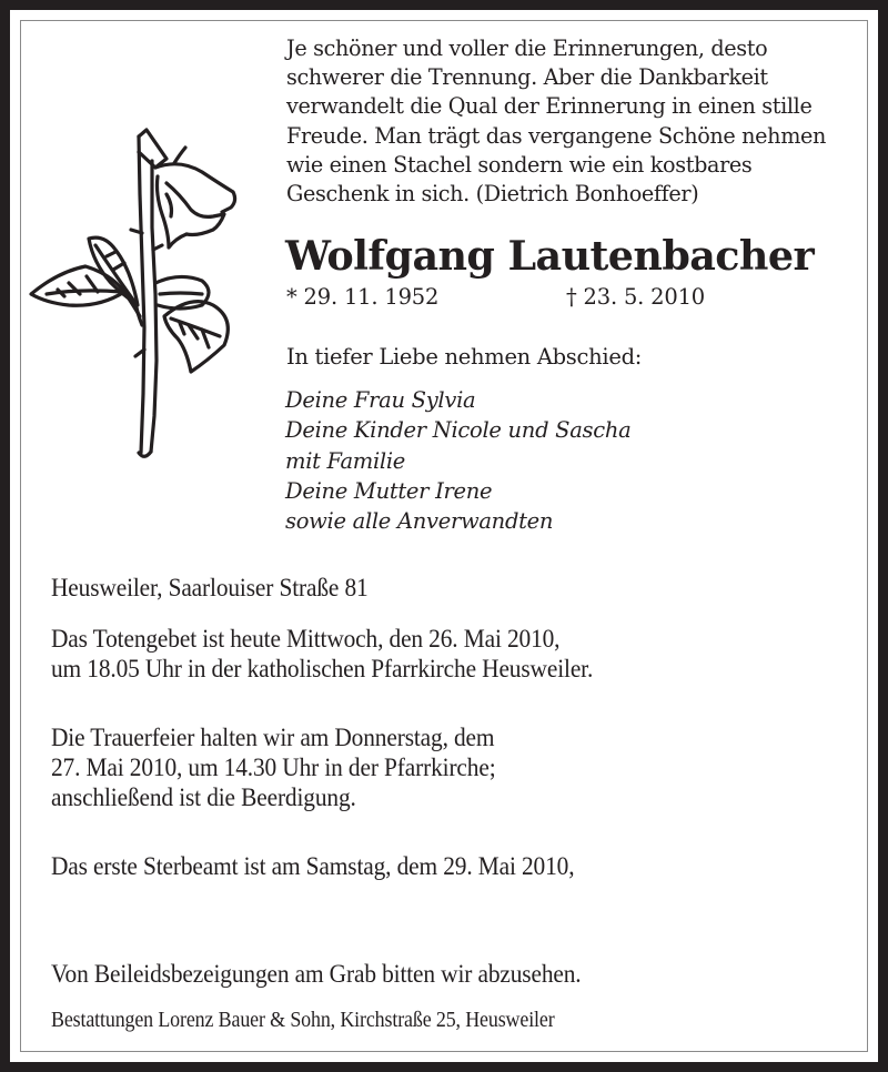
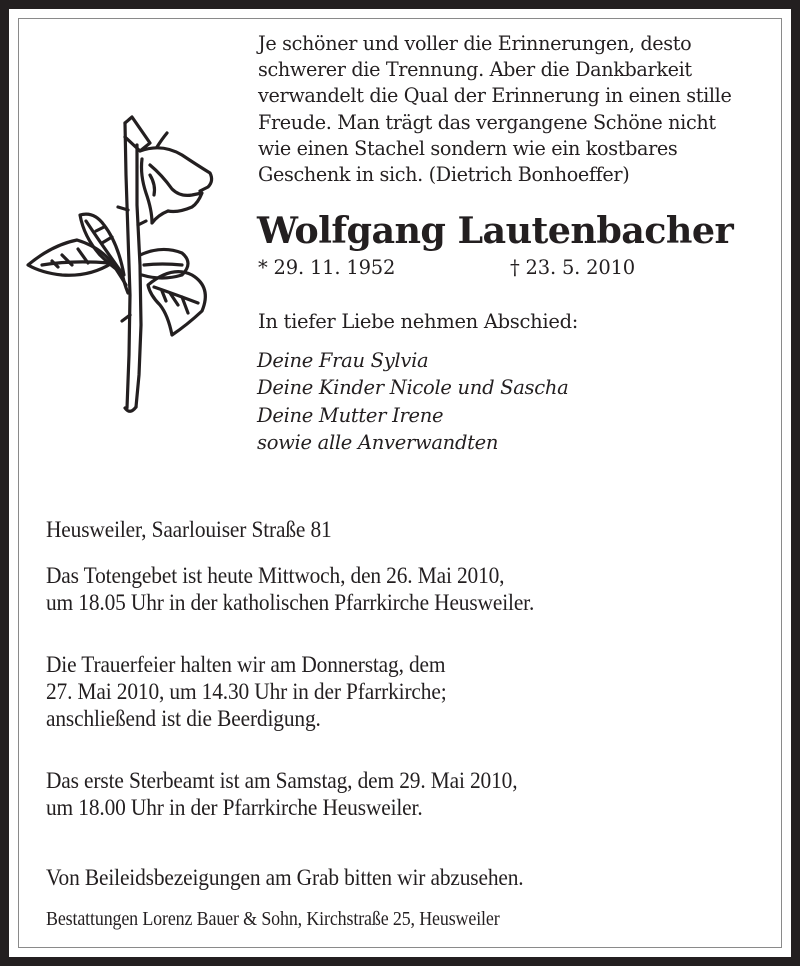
  Je schöner und voller die Erinnerungen, desto
  schwerer die Trennung. Aber die Dankbarkeit
  verwandelt die Qual der Erinnerung in einen stille
- Freude. Man trägt das vergangene Schöne nehmen
+ Freude. Man trägt das vergangene Schöne nicht
  wie einen Stachel sondern wie ein kostbares
  Geschenk in sich. (Dietrich Bonhoeffer)
  Wolfgang Lautenbacher
  * 29. 11. 1952
  † 23. 5. 2010
  In tiefer Liebe nehmen Abschied:
  Deine Frau Sylvia
  Deine Kinder Nicole und Sascha
- mit Familie
  Deine Mutter Irene
  sowie alle Anverwandten
  Heusweiler, Saarlouiser Straße 81
  Das Totengebet ist heute Mittwoch, den 26. Mai 2010,
  um 18.05 Uhr in der katholischen Pfarrkirche Heusweiler.
  Die Trauerfeier halten wir am Donnerstag, dem
  27. Mai 2010, um 14.30 Uhr in der Pfarrkirche;
  anschließend ist die Beerdigung.
  Das erste Sterbeamt ist am Samstag, dem 29. Mai 2010,
+ um 18.00 Uhr in der Pfarrkirche Heusweiler.
  Von Beileidsbezeigungen am Grab bitten wir abzusehen.
  Bestattungen Lorenz Bauer & Sohn, Kirchstraße 25, Heusweiler
